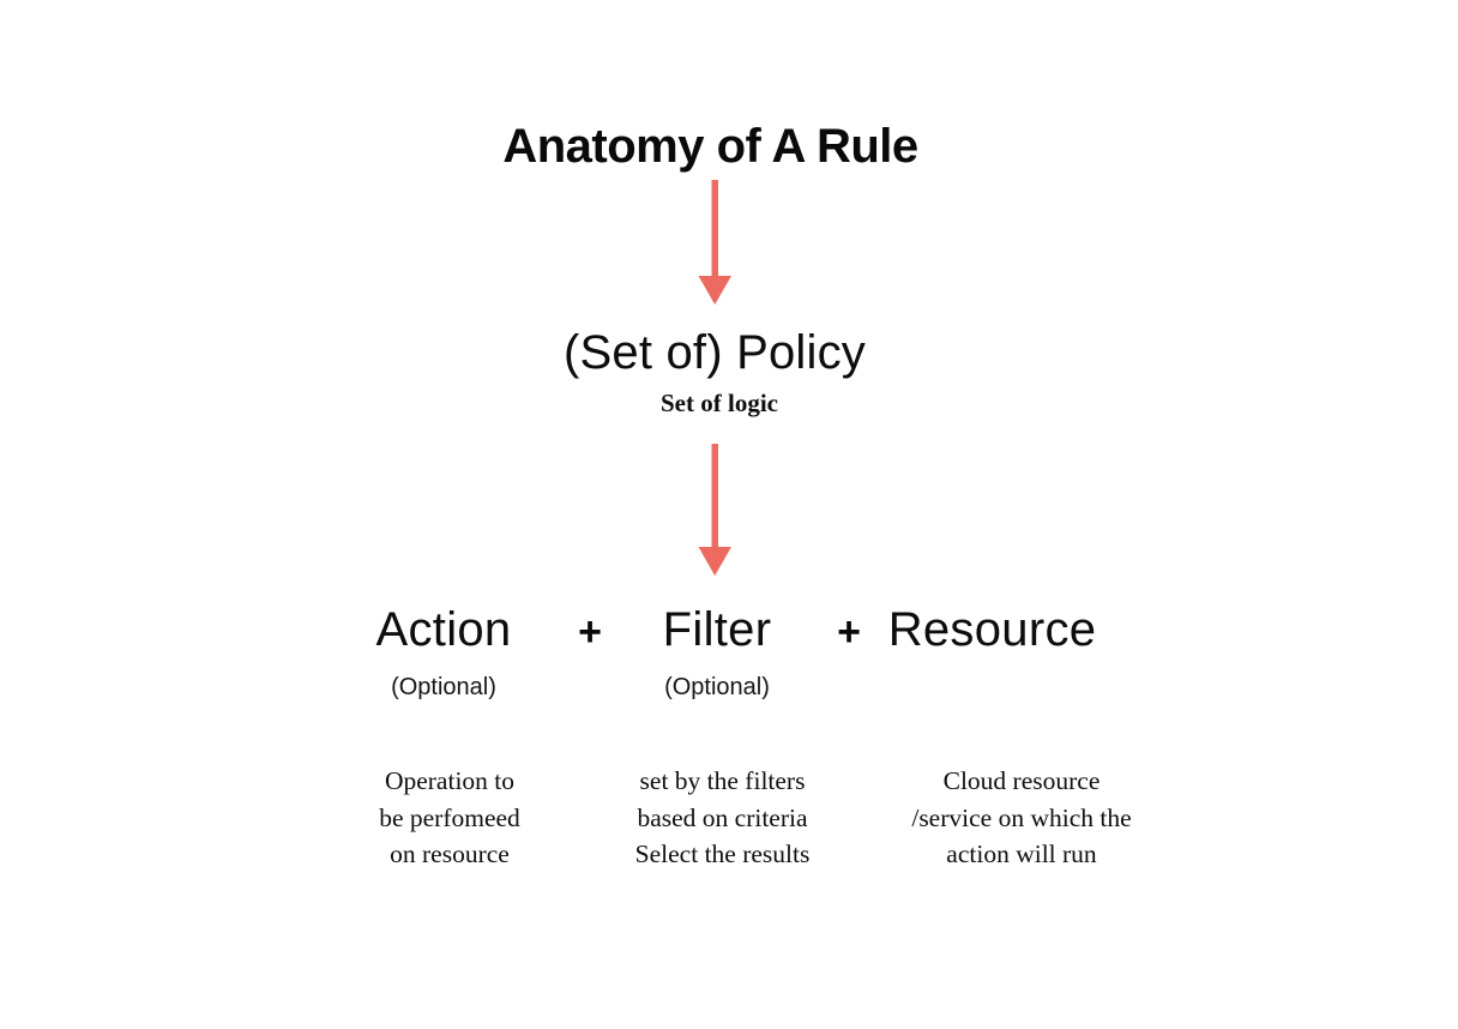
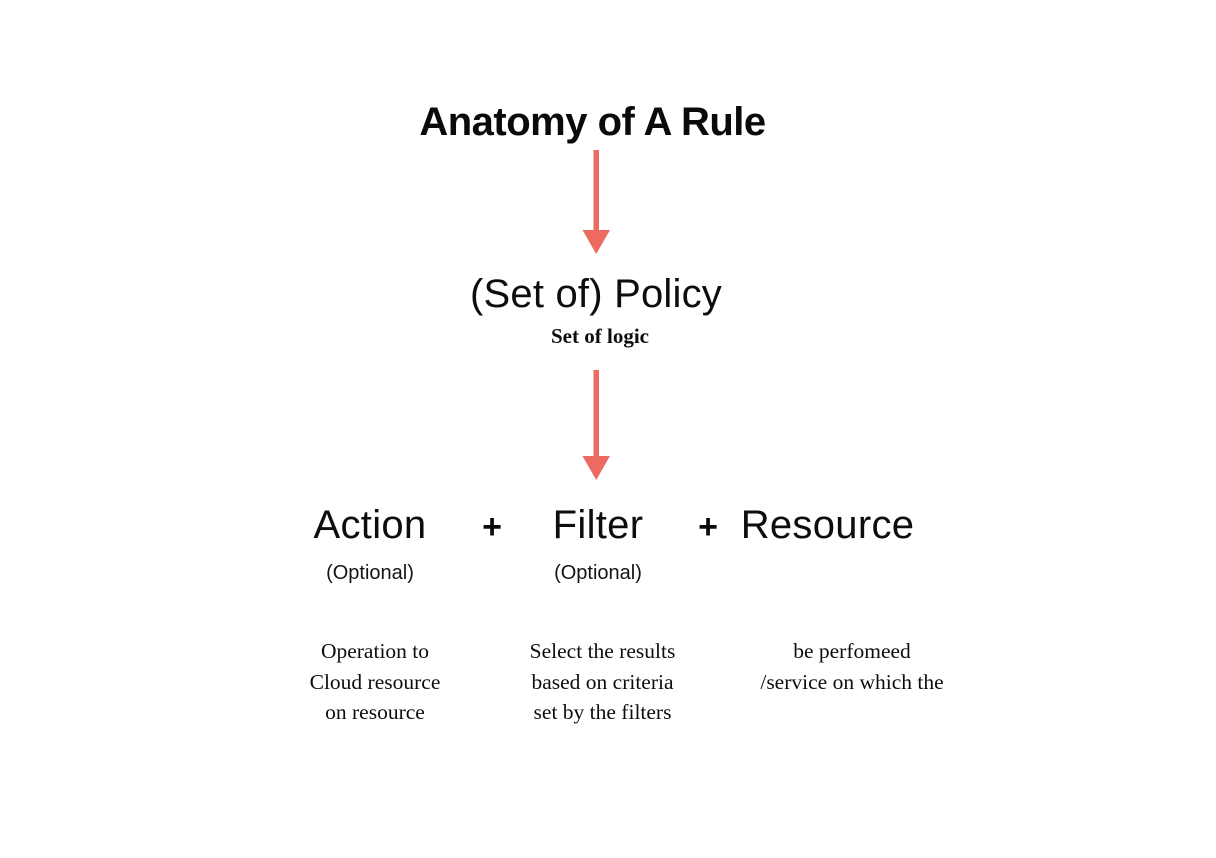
  Anatomy of A Rule
  (Set of) Policy
  Set of logic
  Action
  +
  Filter
  +
  Resource
  (Optional)
  (Optional)
  Operation to
- be perfomeed
+ Cloud resource
  on resource
- set by the filters
+ Select the results
  based on criteria
- Select the results
+ set by the filters
- Cloud resource
+ be perfomeed
  /service on which the
- action will run
